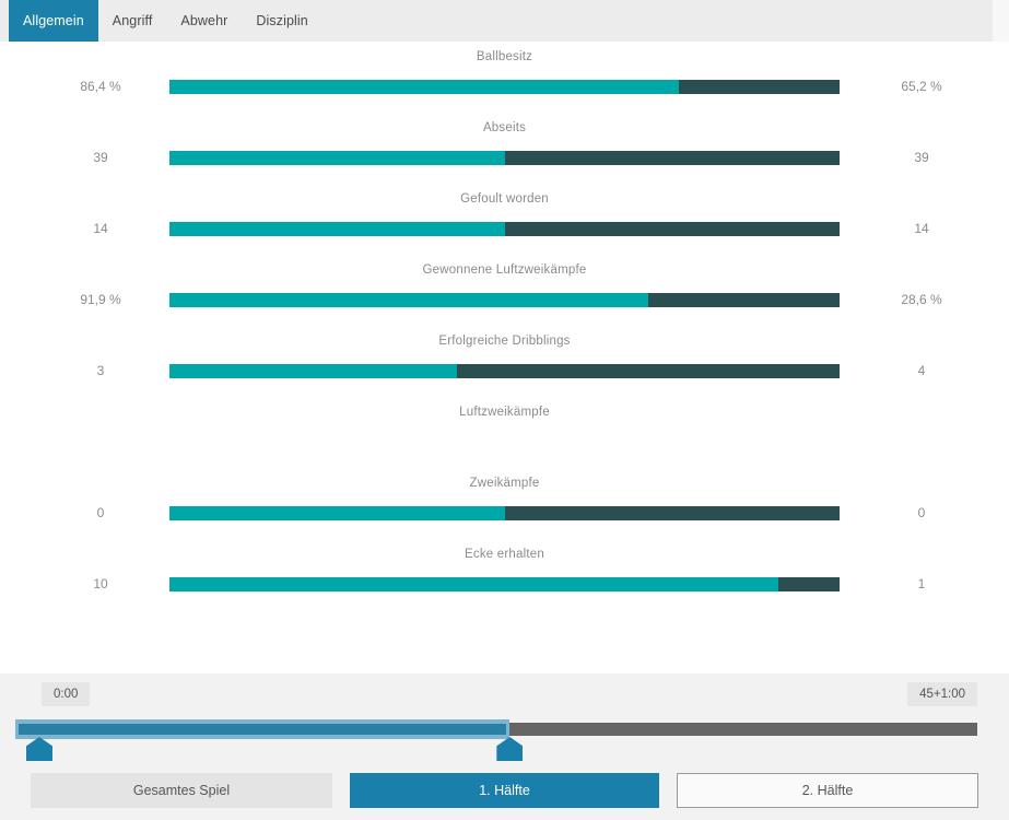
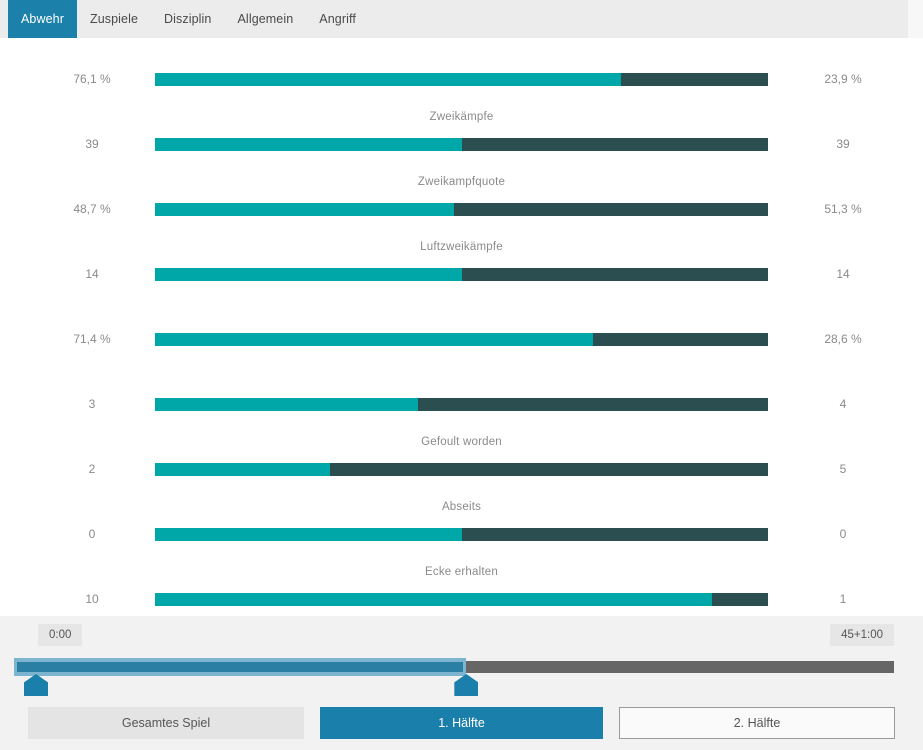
- Allgemein
+ Abwehr
+ Zuspiele
- Angriff
+ Disziplin
- Abwehr
+ Allgemein
- Disziplin
+ Angriff
- Ballbesitz
- 86,4 %
+ 76,1 %
- 65,2 %
+ 23,9 %
- Abseits
+ Zweikämpfe
  39
  39
+ Zweikampfquote
+ 48,7 %
+ 51,3 %
- Gefoult worden
+ Luftzweikämpfe
  14
  14
- Gewonnene Luftzweikämpfe
- 91,9 %
+ 71,4 %
  28,6 %
- Erfolgreiche Dribblings
  3
  4
- Luftzweikämpfe
+ Gefoult worden
+ 2
+ 5
- Zweikämpfe
+ Abseits
  0
  0
  Ecke erhalten
  10
  1
  0:00
  45+1:00
  Gesamtes Spiel
  1. Hälfte
  2. Hälfte
